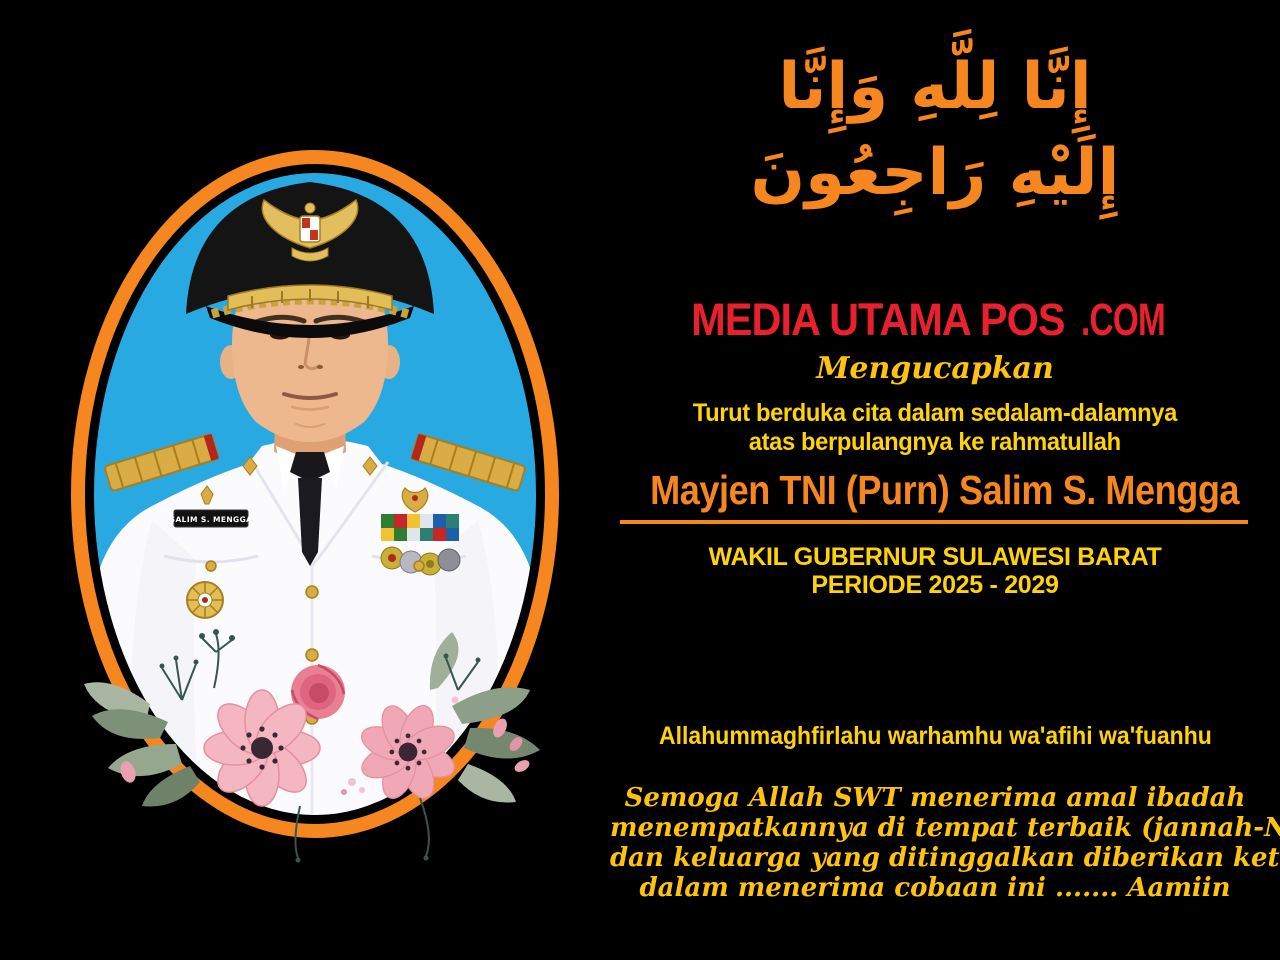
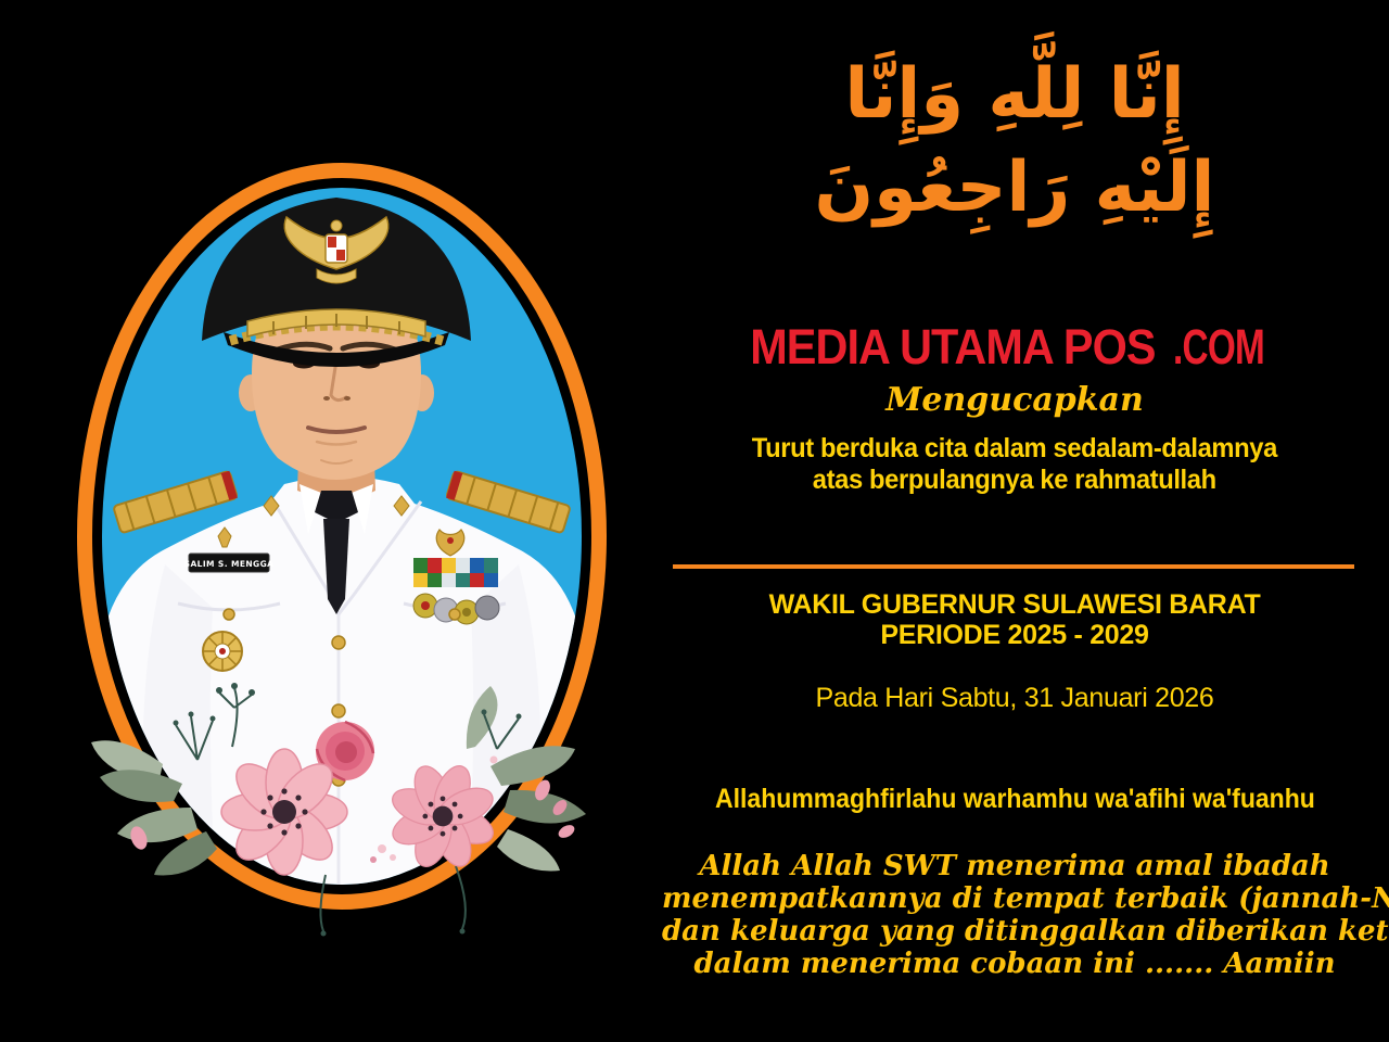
  SALIM S. MENGGA
  إِنَّا لِلَّهِ وَإِنَّا
  إِلَيْهِ رَاجِعُونَ
  MEDIA UTAMA POS .COM
  Mengucapkan
  Turut berduka cita dalam sedalam-dalamnya
  atas berpulangnya ke rahmatullah
- Mayjen TNI (Purn) Salim S. Mengga
  WAKIL GUBERNUR SULAWESI BARAT
  PERIODE 2025 - 2029
+ Pada Hari Sabtu, 31 Januari 2026
  Allahummaghfirlahu warhamhu wa'afihi wa'fuanhu
- Semoga Allah SWT menerima amal ibadah
+ Allah Allah SWT menerima amal ibadah
  menempatkannya di tempat terbaik (jannah-N
  dan keluarga yang ditinggalkan diberikan ket
  dalam menerima cobaan ini ....... Aamiin
